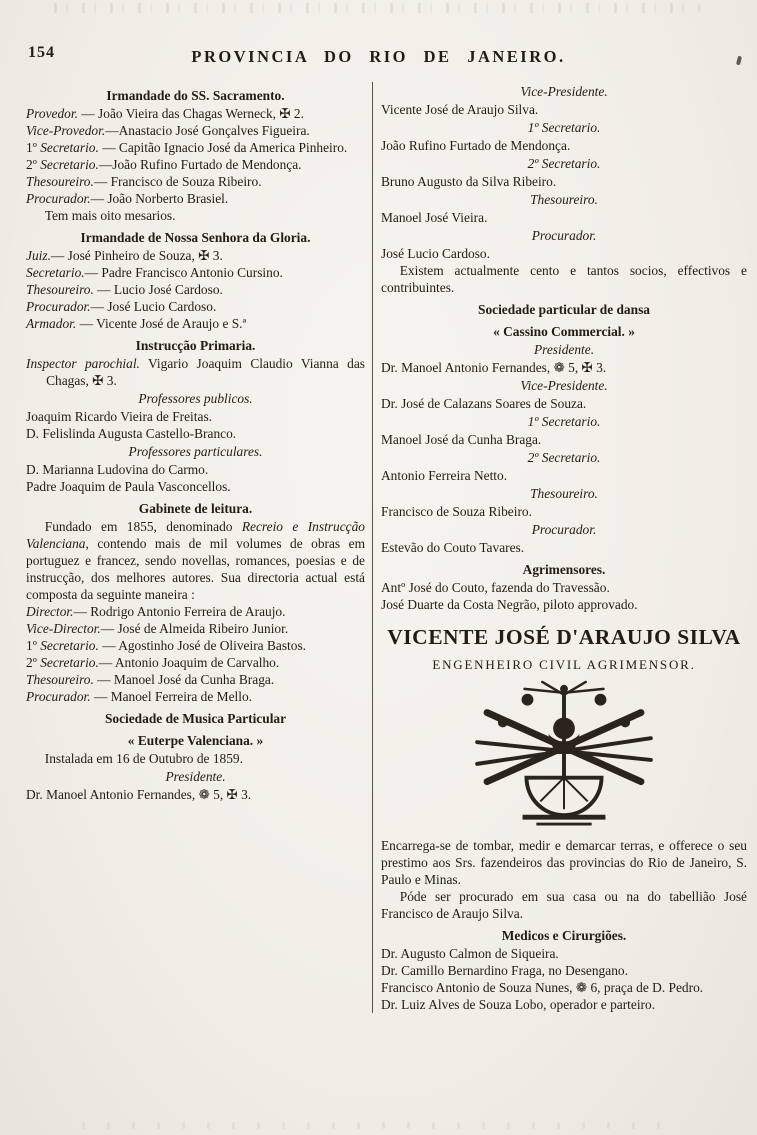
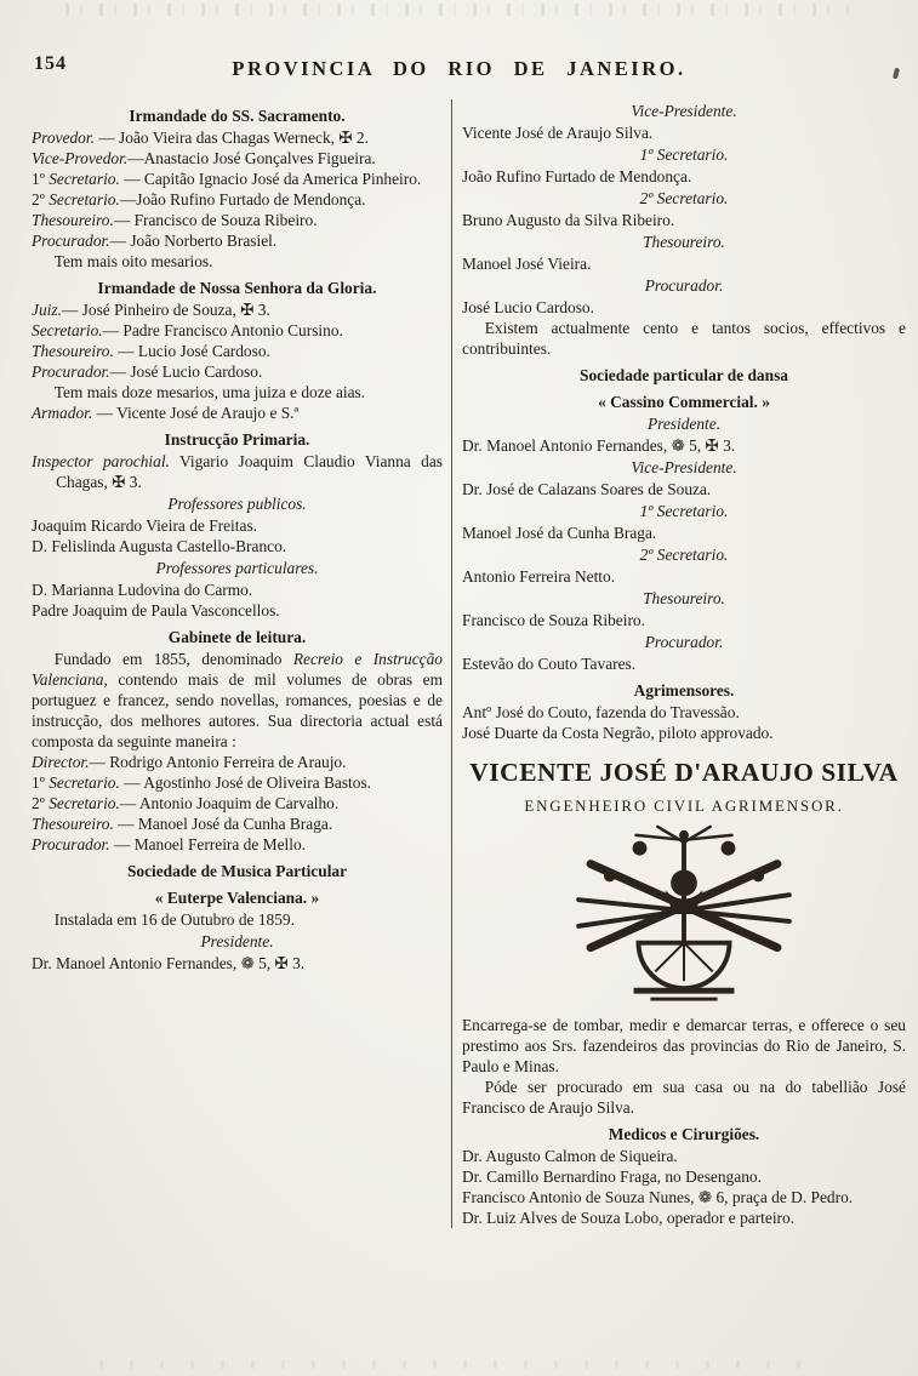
  154
  PROVINCIA DO RIO DE JANEIRO.
  Irmandade do SS. Sacramento.
  Provedor. — João Vieira das Chagas Werneck, ✠ 2.
  Vice-Provedor.—Anastacio José Gonçalves Figueira.
  1º Secretario. — Capitão Ignacio José da America Pinheiro.
  2º Secretario.—João Rufino Furtado de Mendonça.
  Thesoureiro.— Francisco de Souza Ribeiro.
  Procurador.— João Norberto Brasiel.
  Tem mais oito mesarios.
  Irmandade de Nossa Senhora da Gloria.
  Juiz.— José Pinheiro de Souza, ✠ 3.
  Secretario.— Padre Francisco Antonio Cursino.
  Thesoureiro. — Lucio José Cardoso.
  Procurador.— José Lucio Cardoso.
+ Tem mais doze mesarios, uma juiza e doze aias.
  Armador. — Vicente José de Araujo e S.ª
  Instrucção Primaria.
  Inspector parochial. Vigario Joaquim Claudio Vianna das Chagas, ✠ 3.
  Professores publicos.
  Joaquim Ricardo Vieira de Freitas.
  D. Felislinda Augusta Castello-Branco.
  Professores particulares.
  D. Marianna Ludovina do Carmo.
  Padre Joaquim de Paula Vasconcellos.
  Gabinete de leitura.
  Fundado em 1855, denominado Recreio e Instrucção Valenciana, contendo mais de mil volumes de obras em portuguez e francez, sendo novellas, romances, poesias e de instrucção, dos melhores autores. Sua directoria actual está composta da seguinte maneira :
  Director.— Rodrigo Antonio Ferreira de Araujo.
- Vice-Director.— José de Almeida Ribeiro Junior.
  1º Secretario. — Agostinho José de Oliveira Bastos.
  2º Secretario.— Antonio Joaquim de Carvalho.
  Thesoureiro. — Manoel José da Cunha Braga.
  Procurador. — Manoel Ferreira de Mello.
  Sociedade de Musica Particular
  « Euterpe Valenciana. »
  Instalada em 16 de Outubro de 1859.
  Presidente.
  Dr. Manoel Antonio Fernandes, ❁ 5, ✠ 3.
  Vice-Presidente.
  Vicente José de Araujo Silva.
  1º Secretario.
  João Rufino Furtado de Mendonça.
  2º Secretario.
  Bruno Augusto da Silva Ribeiro.
  Thesoureiro.
  Manoel José Vieira.
  Procurador.
  José Lucio Cardoso.
  Existem actualmente cento e tantos socios, effectivos e contribuintes.
  Sociedade particular de dansa
  « Cassino Commercial. »
  Presidente.
  Dr. Manoel Antonio Fernandes, ❁ 5, ✠ 3.
  Vice-Presidente.
  Dr. José de Calazans Soares de Souza.
  1º Secretario.
  Manoel José da Cunha Braga.
  2º Secretario.
  Antonio Ferreira Netto.
  Thesoureiro.
  Francisco de Souza Ribeiro.
  Procurador.
  Estevão do Couto Tavares.
  Agrimensores.
  Antº José do Couto, fazenda do Travessão.
  José Duarte da Costa Negrão, piloto approvado.
  VICENTE JOSÉ D'ARAUJO SILVA
  ENGENHEIRO CIVIL AGRIMENSOR.
  Encarrega-se de tombar, medir e demarcar terras, e offerece o seu prestimo aos Srs. fazendeiros das provincias do Rio de Janeiro, S. Paulo e Minas.
  Póde ser procurado em sua casa ou na do tabellião José Francisco de Araujo Silva.
  Medicos e Cirurgiões.
  Dr. Augusto Calmon de Siqueira.
  Dr. Camillo Bernardino Fraga, no Desengano.
  Francisco Antonio de Souza Nunes, ❁ 6, praça de D. Pedro.
  Dr. Luiz Alves de Souza Lobo, operador e parteiro.
